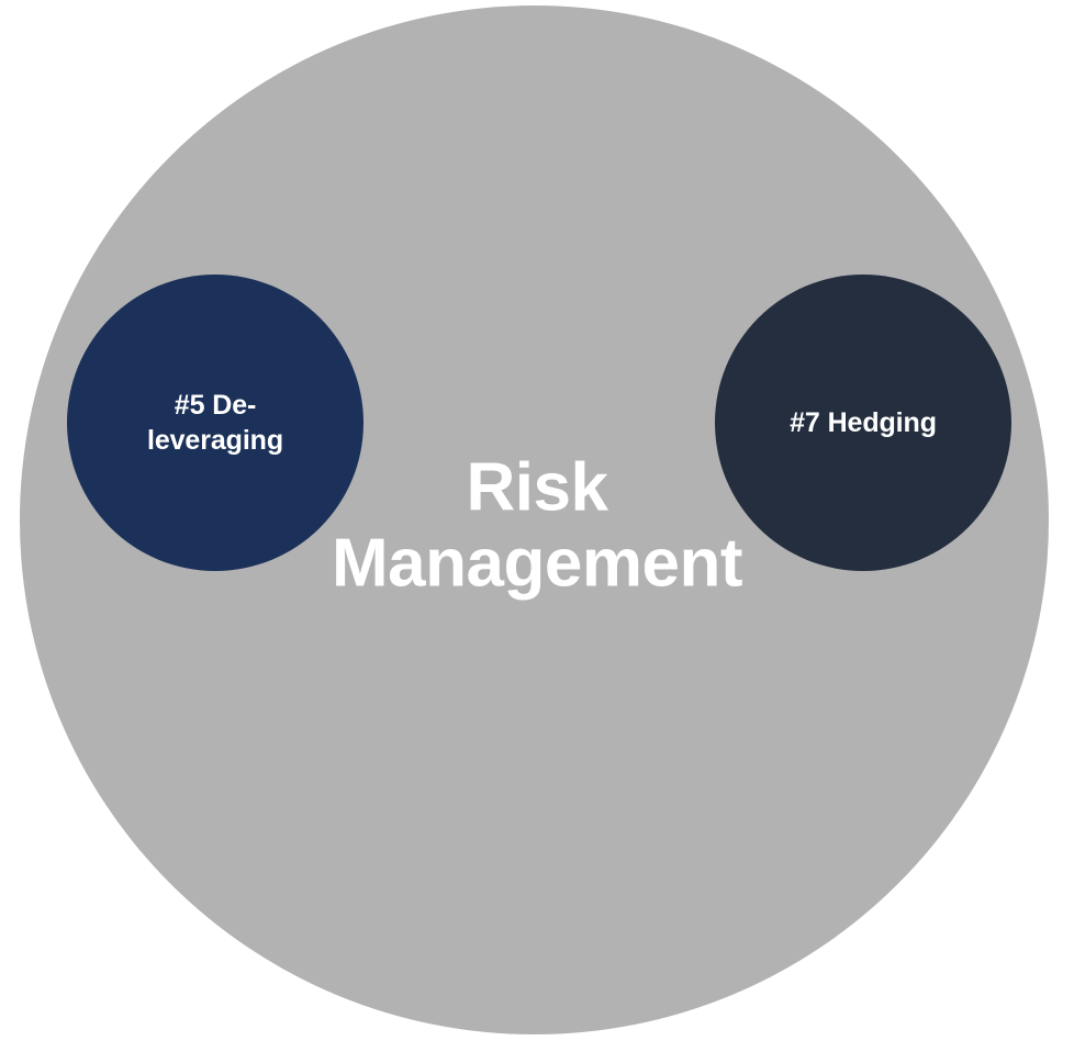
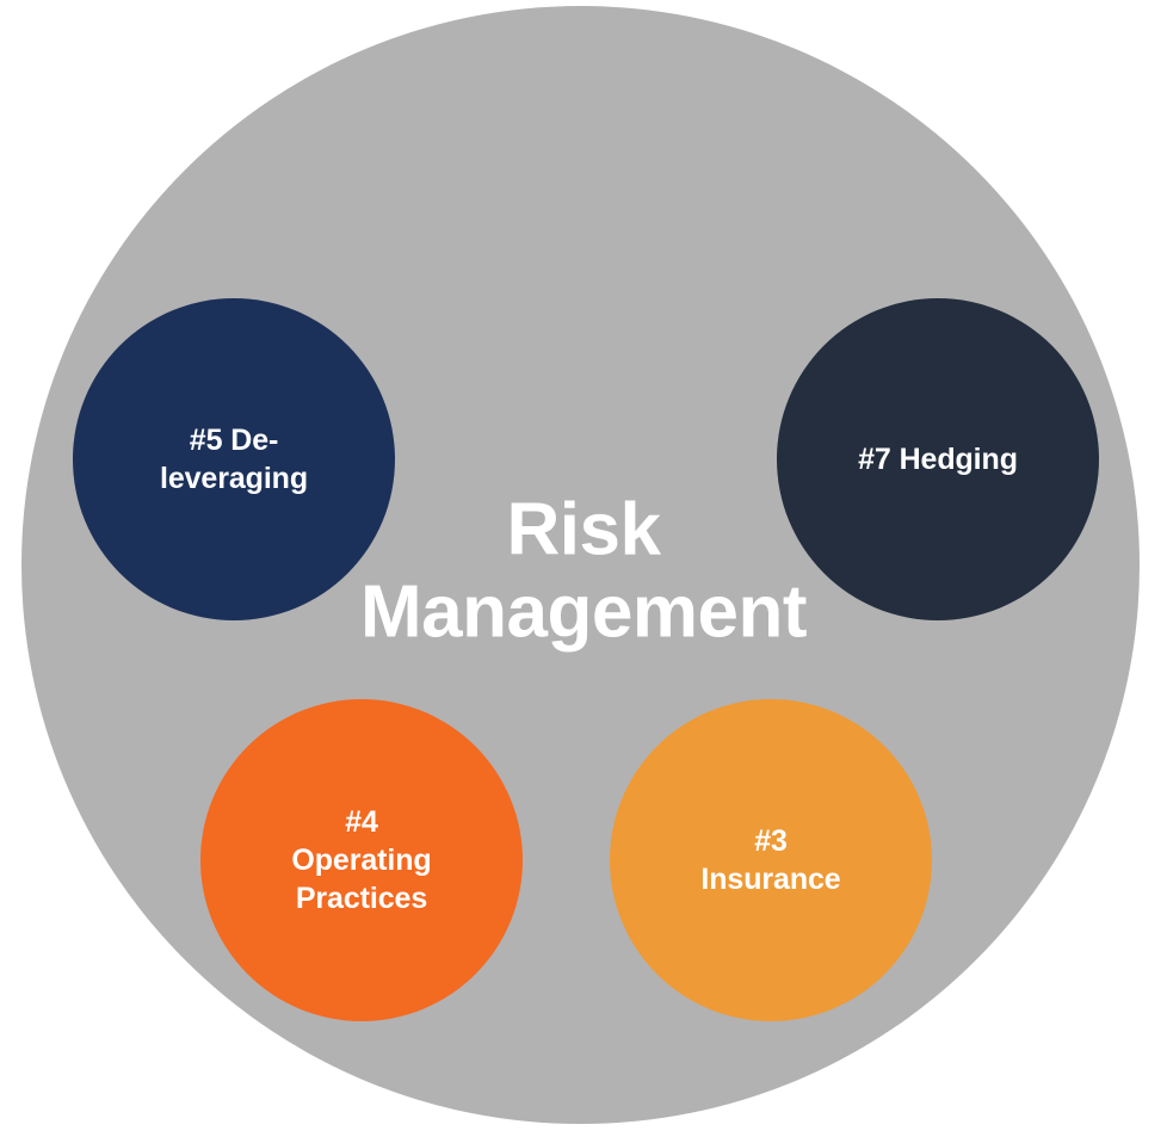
  Risk
  Management
  #7 Hedging
+ #3
+ Insurance
+ #4
+ Operating
+ Practices
  #5 De-
  leveraging
